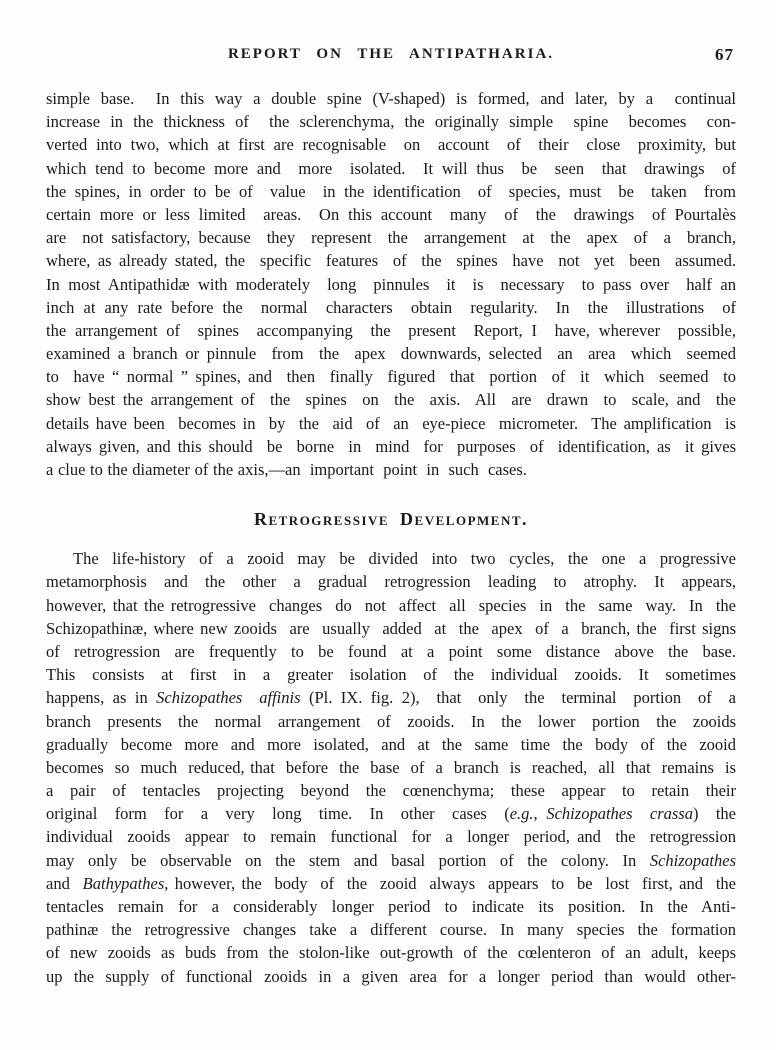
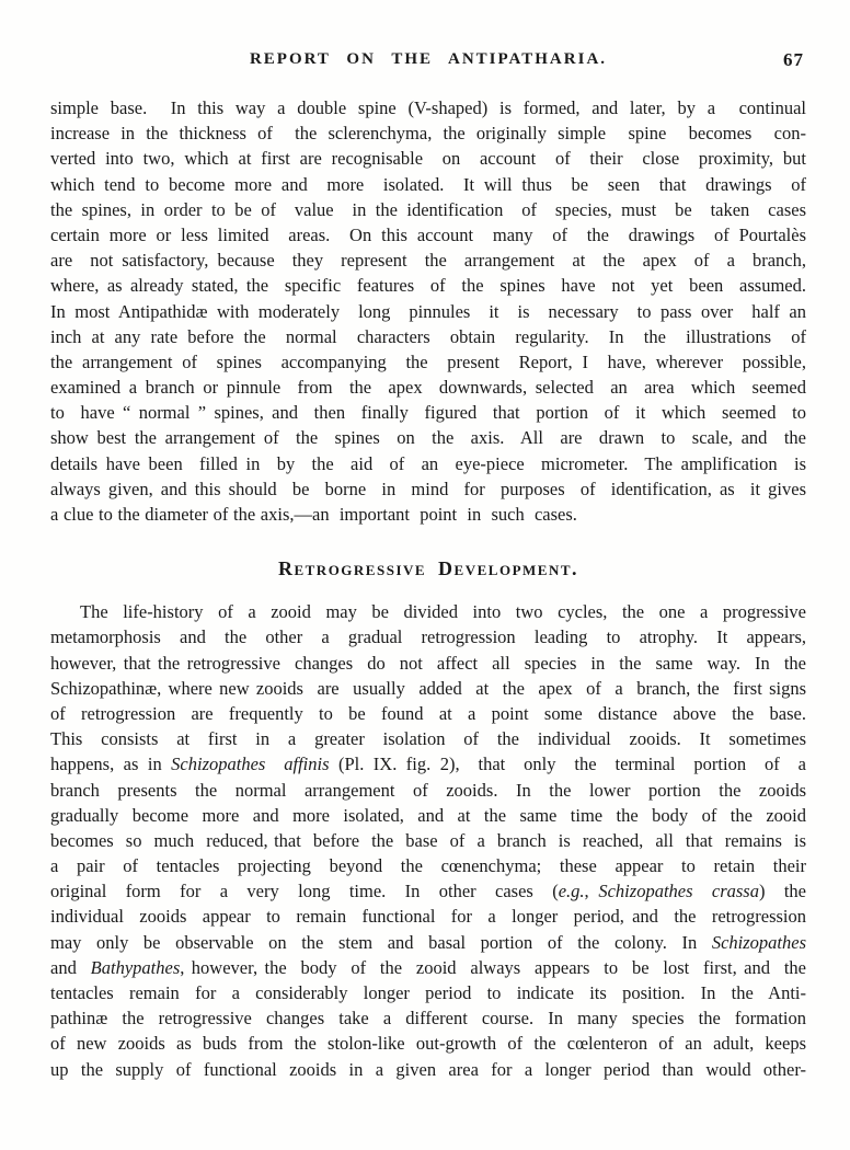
  REPORT ON THE ANTIPATHARIA.
  67
  simple base. In this way a double spine (V-shaped) is formed, and later, by a continual
  increase in the thickness of the sclerenchyma, the originally simple spine becomes con-
  verted into two, which at first are recognisable on account of their close proximity, but
  which tend to become more and more isolated. It will thus be seen that drawings of
- the spines, in order to be of value in the identification of species, must be taken from
+ the spines, in order to be of value in the identification of species, must be taken cases
  certain more or less limited areas. On this account many of the drawings of Pourtalès
  are not satisfactory, because they represent the arrangement at the apex of a branch,
  where, as already stated, the specific features of the spines have not yet been assumed.
  In most Antipathidæ with moderately long pinnules it is necessary to pass over half an
  inch at any rate before the normal characters obtain regularity. In the illustrations of
  the arrangement of spines accompanying the present Report, I have, wherever possible,
  examined a branch or pinnule from the apex downwards, selected an area which seemed
  to have “ normal ” spines, and then finally figured that portion of it which seemed to
  show best the arrangement of the spines on the axis. All are drawn to scale, and the
- details have been becomes in by the aid of an eye-piece micrometer. The amplification is
+ details have been filled in by the aid of an eye-piece micrometer. The amplification is
  always given, and this should be borne in mind for purposes of identification, as it gives
  a clue to the diameter of the axis,—an important point in such cases.
  Retrogressive Development.
  The life-history of a zooid may be divided into two cycles, the one a progressive
  metamorphosis and the other a gradual retrogression leading to atrophy. It appears,
  however, that the retrogressive changes do not affect all species in the same way. In the
  Schizopathinæ, where new zooids are usually added at the apex of a branch, the first signs
  of retrogression are frequently to be found at a point some distance above the base.
  This consists at first in a greater isolation of the individual zooids. It sometimes
  happens, as in Schizopathes affinis (Pl. IX. fig. 2), that only the terminal portion of a
  branch presents the normal arrangement of zooids. In the lower portion the zooids
  gradually become more and more isolated, and at the same time the body of the zooid
  becomes so much reduced, that before the base of a branch is reached, all that remains is
  a pair of tentacles projecting beyond the cœnenchyma; these appear to retain their
  original form for a very long time. In other cases (e.g., Schizopathes crassa) the
  individual zooids appear to remain functional for a longer period, and the retrogression
  may only be observable on the stem and basal portion of the colony. In Schizopathes
  and Bathypathes, however, the body of the zooid always appears to be lost first, and the
  tentacles remain for a considerably longer period to indicate its position. In the Anti-
  pathinæ the retrogressive changes take a different course. In many species the formation
  of new zooids as buds from the stolon-like out-growth of the cœlenteron of an adult, keeps
  up the supply of functional zooids in a given area for a longer period than would other-
